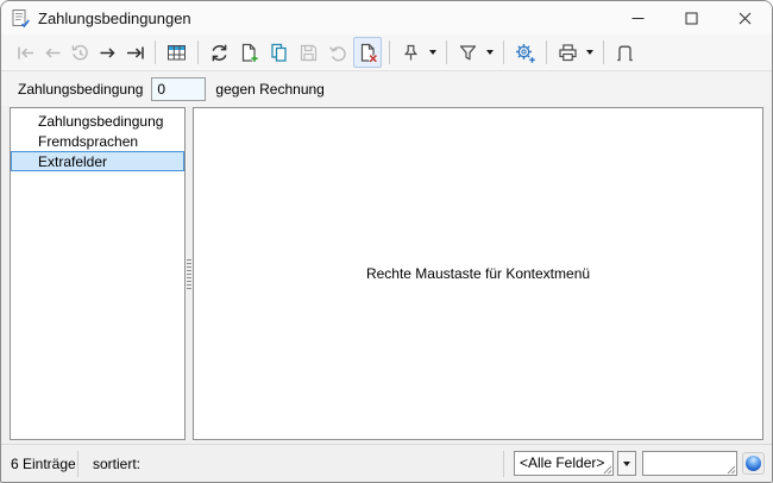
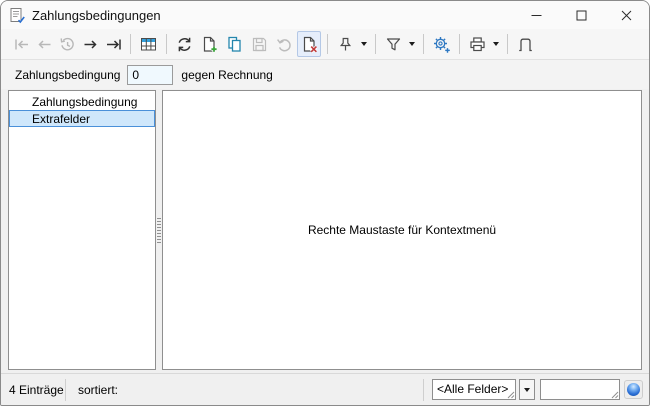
  Zahlungsbedingungen
  Zahlungsbedingung
  0
  gegen Rechnung
  Zahlungsbedingung
- Fremdsprachen
  Extrafelder
  Rechte Maustaste für Kontextmenü
- 6 Einträge
+ 4 Einträge
  sortiert:
  <Alle Felder>
